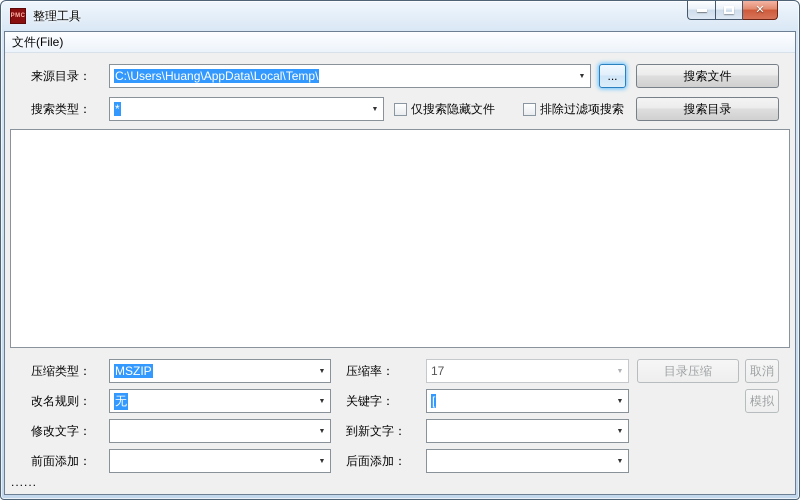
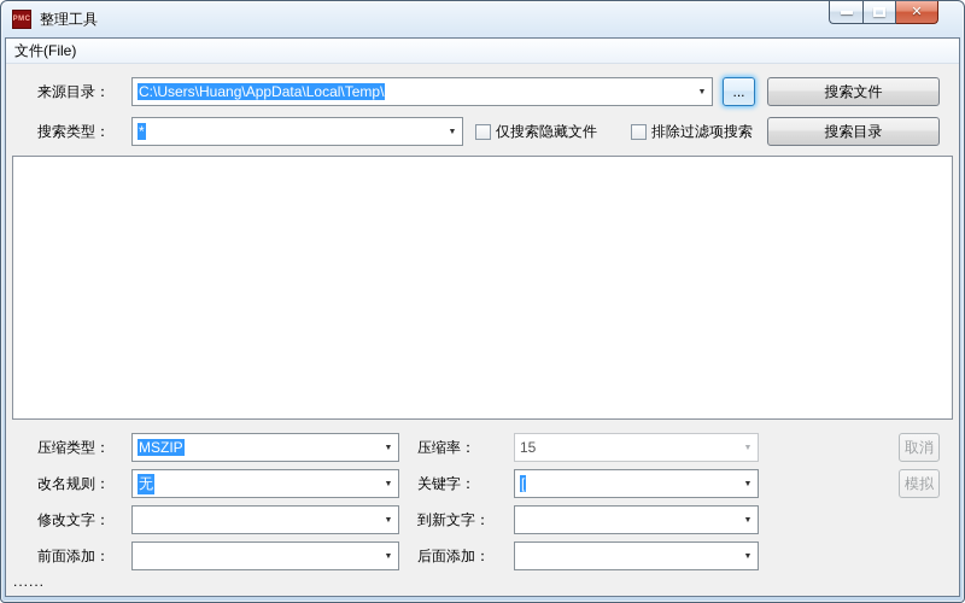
  整理工具
  ✕
  文件(File)
  来源目录：
  C:\Users\Huang\AppData\Local\Temp\
  ...
  搜索文件
  搜索类型：
  *
  仅搜索隐藏文件
  排除过滤项搜索
  搜索目录
  压缩类型：
  MSZIP
  压缩率：
- 17
+ 15
- 目录压缩
  取消
  改名规则：
  无
  关键字：
  [
  模拟
  修改文字：
  到新文字：
  前面添加：
  后面添加：
  ......
